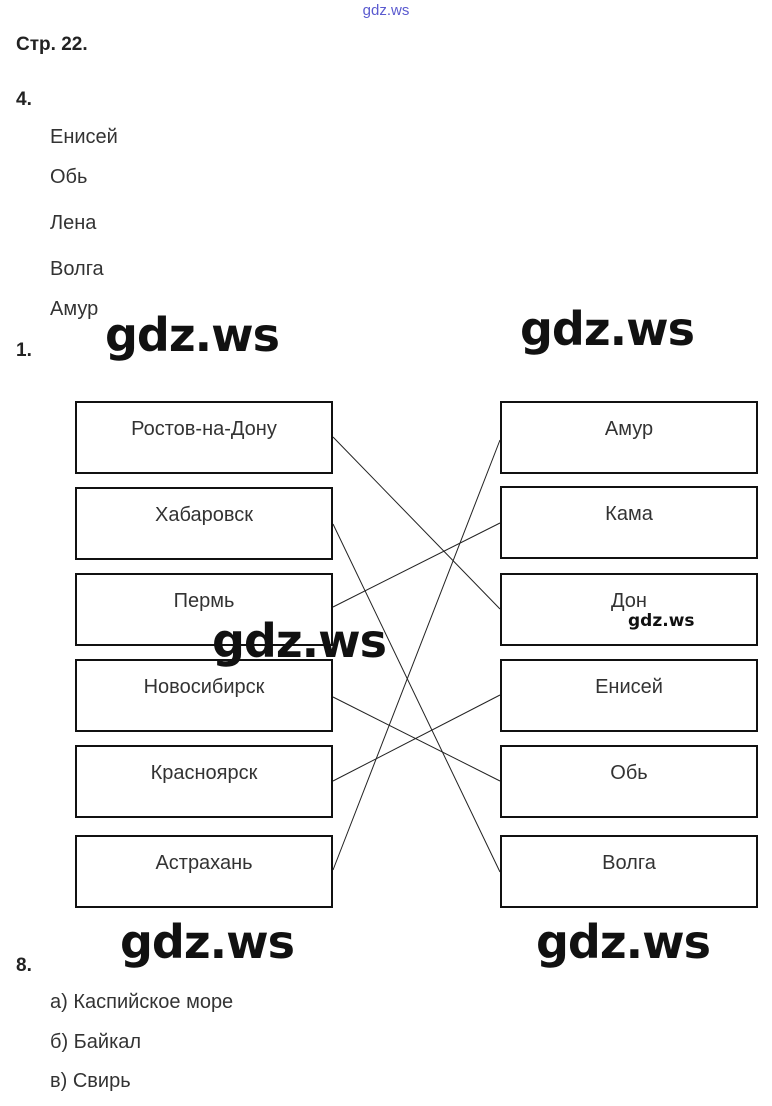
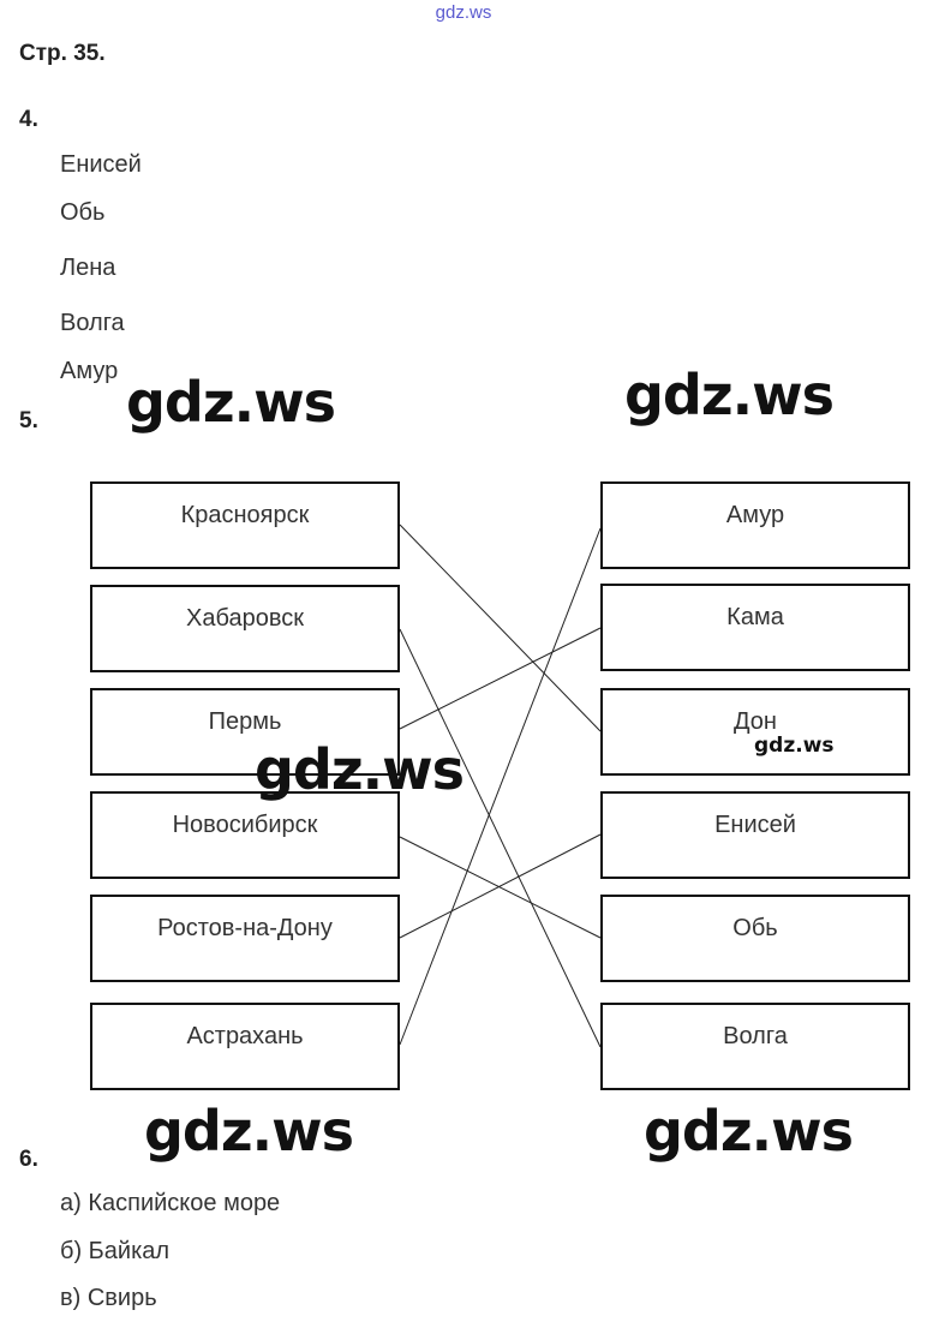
  gdz.ws
- Стр. 22.
+ Стр. 35.
  4.
  Енисей
  Обь
  Лена
  Волга
  Амур
- 1.
+ 5.
- Ростов-на-Дону
+ Красноярск
  Хабаровск
  Пермь
  Новосибирск
- Красноярск
+ Ростов-на-Дону
  Астрахань
  Амур
  Кама
  Дон
  Енисей
  Обь
  Волга
  gdz.ws
  gdz.ws
  gdz.ws
  gdz.ws
  gdz.ws
  gdz.ws
- 8.
+ 6.
  а) Каспийское море
  б) Байкал
  в) Свирь
